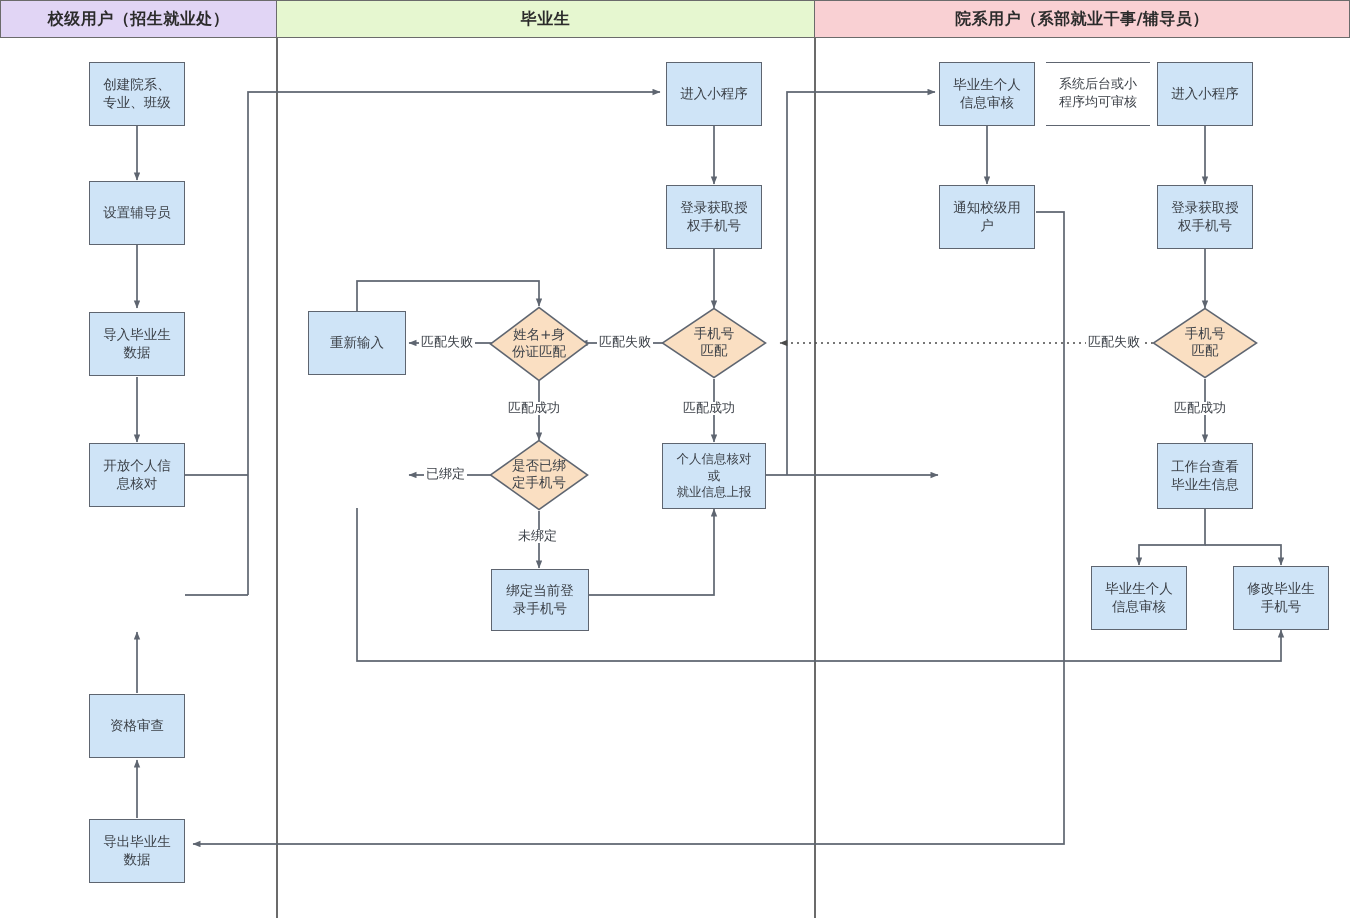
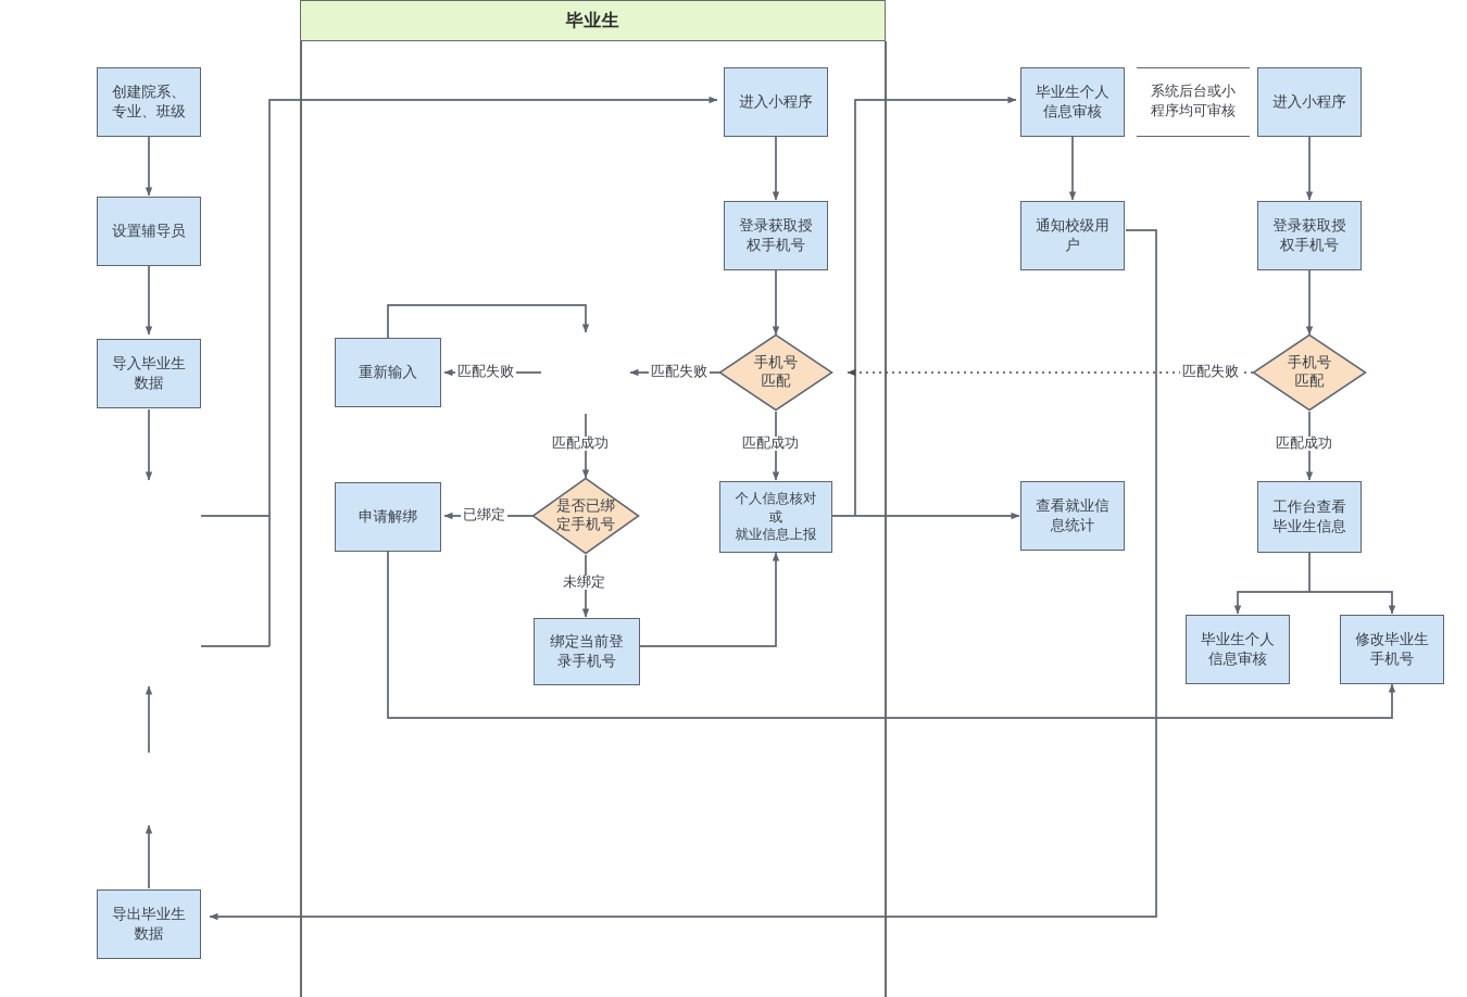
- 校级用户（招生就业处）
  毕业生
- 院系用户（系部就业干事/辅导员）
  创建院系、
  专业、班级
  设置辅导员
  导入毕业生
  数据
- 开放个人信
- 息核对
- 资格审查
  导出毕业生
  数据
  进入小程序
  登录获取授
  权手机号
  手机号
  匹配
- 姓名+身
- 份证匹配
  重新输入
  是否已绑
  定手机号
+ 申请解绑
  绑定当前登
  录手机号
  个人信息核对
  或
  就业信息上报
  毕业生个人
  信息审核
  通知校级用
  户
  系统后台或小
  程序均可审核
  进入小程序
  登录获取授
  权手机号
  手机号
  匹配
+ 查看就业信
+ 息统计
  工作台查看
  毕业生信息
  毕业生个人
  信息审核
  修改毕业生
  手机号
  匹配失败
  匹配失败
  匹配失败
  匹配成功
  匹配成功
  匹配成功
  已绑定
  未绑定
